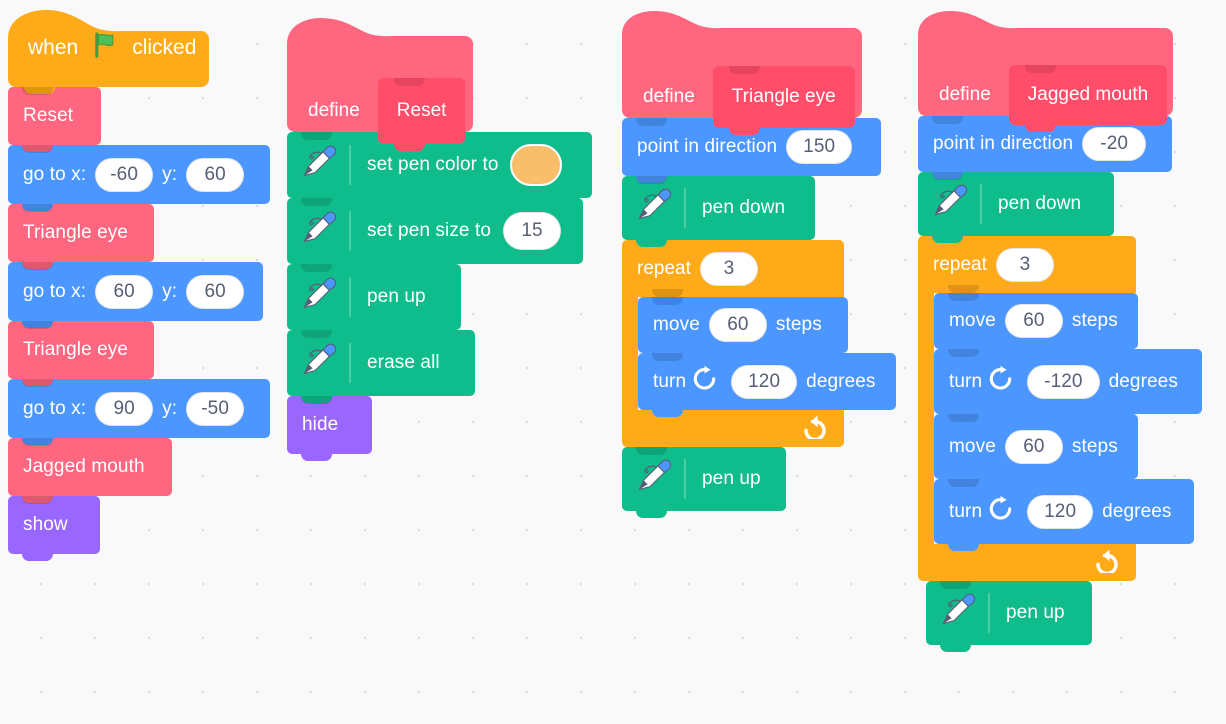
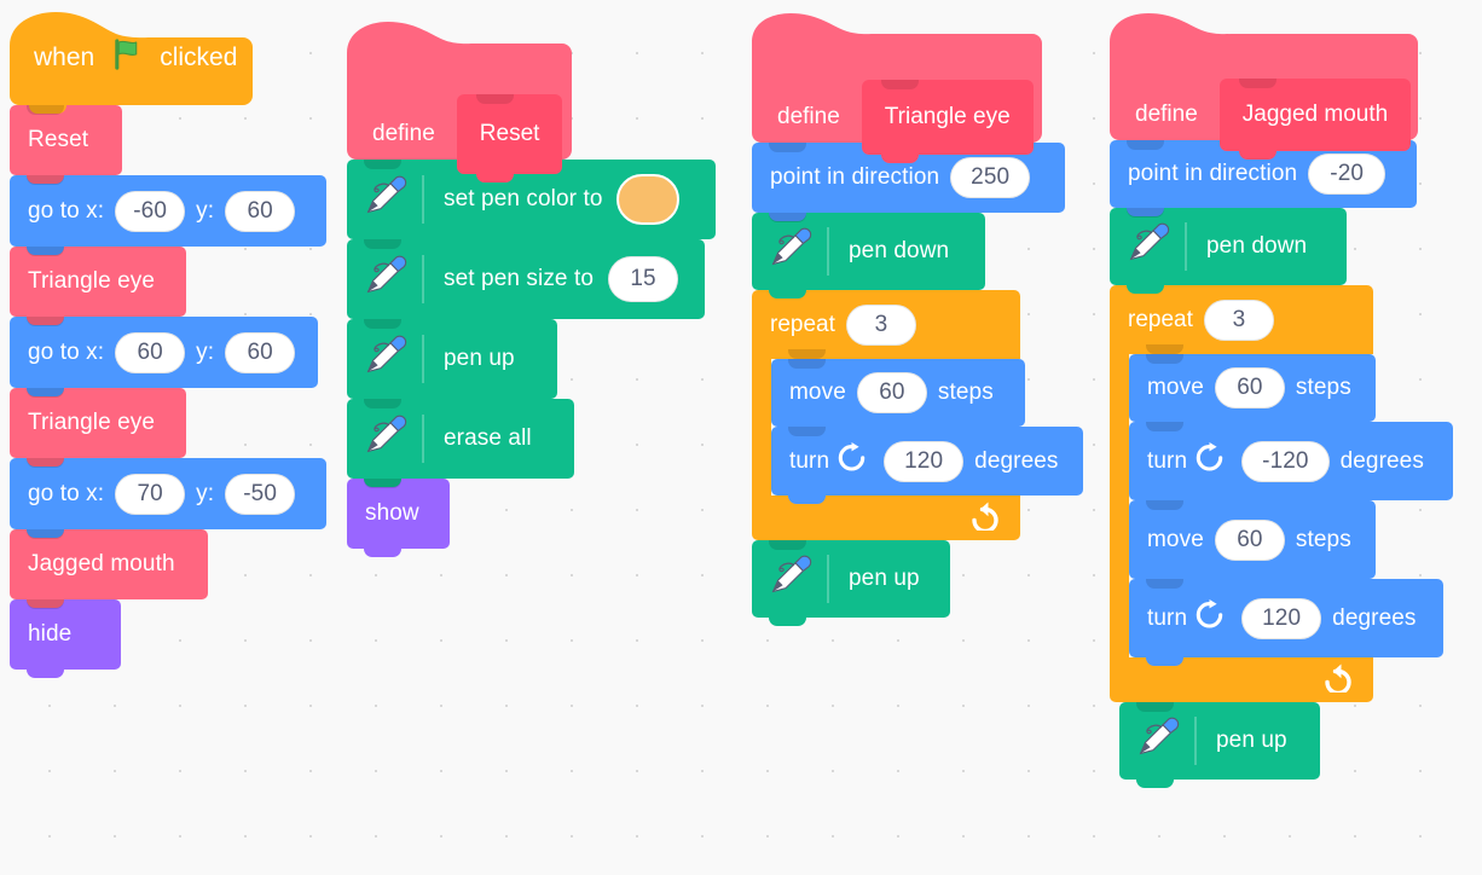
  when
  clicked
  Reset
  go to x:
  -60
  y:
  60
  Triangle eye
  go to x:
  60
  y:
  60
  Triangle eye
  go to x:
- 90
+ 70
  y:
  -50
  Jagged mouth
- show
+ hide
  define
  Reset
  set pen color to
  set pen size to
  15
  pen up
  erase all
- hide
+ show
  define
  Triangle eye
  point in direction
- 150
+ 250
  pen down
  repeat
  3
  move
  60
  steps
  turn
  120
  degrees
  pen up
  define
  Jagged mouth
  point in direction
  -20
  pen down
  repeat
  3
  move
  60
  steps
  turn
  -120
  degrees
  move
  60
  steps
  turn
  120
  degrees
  pen up
